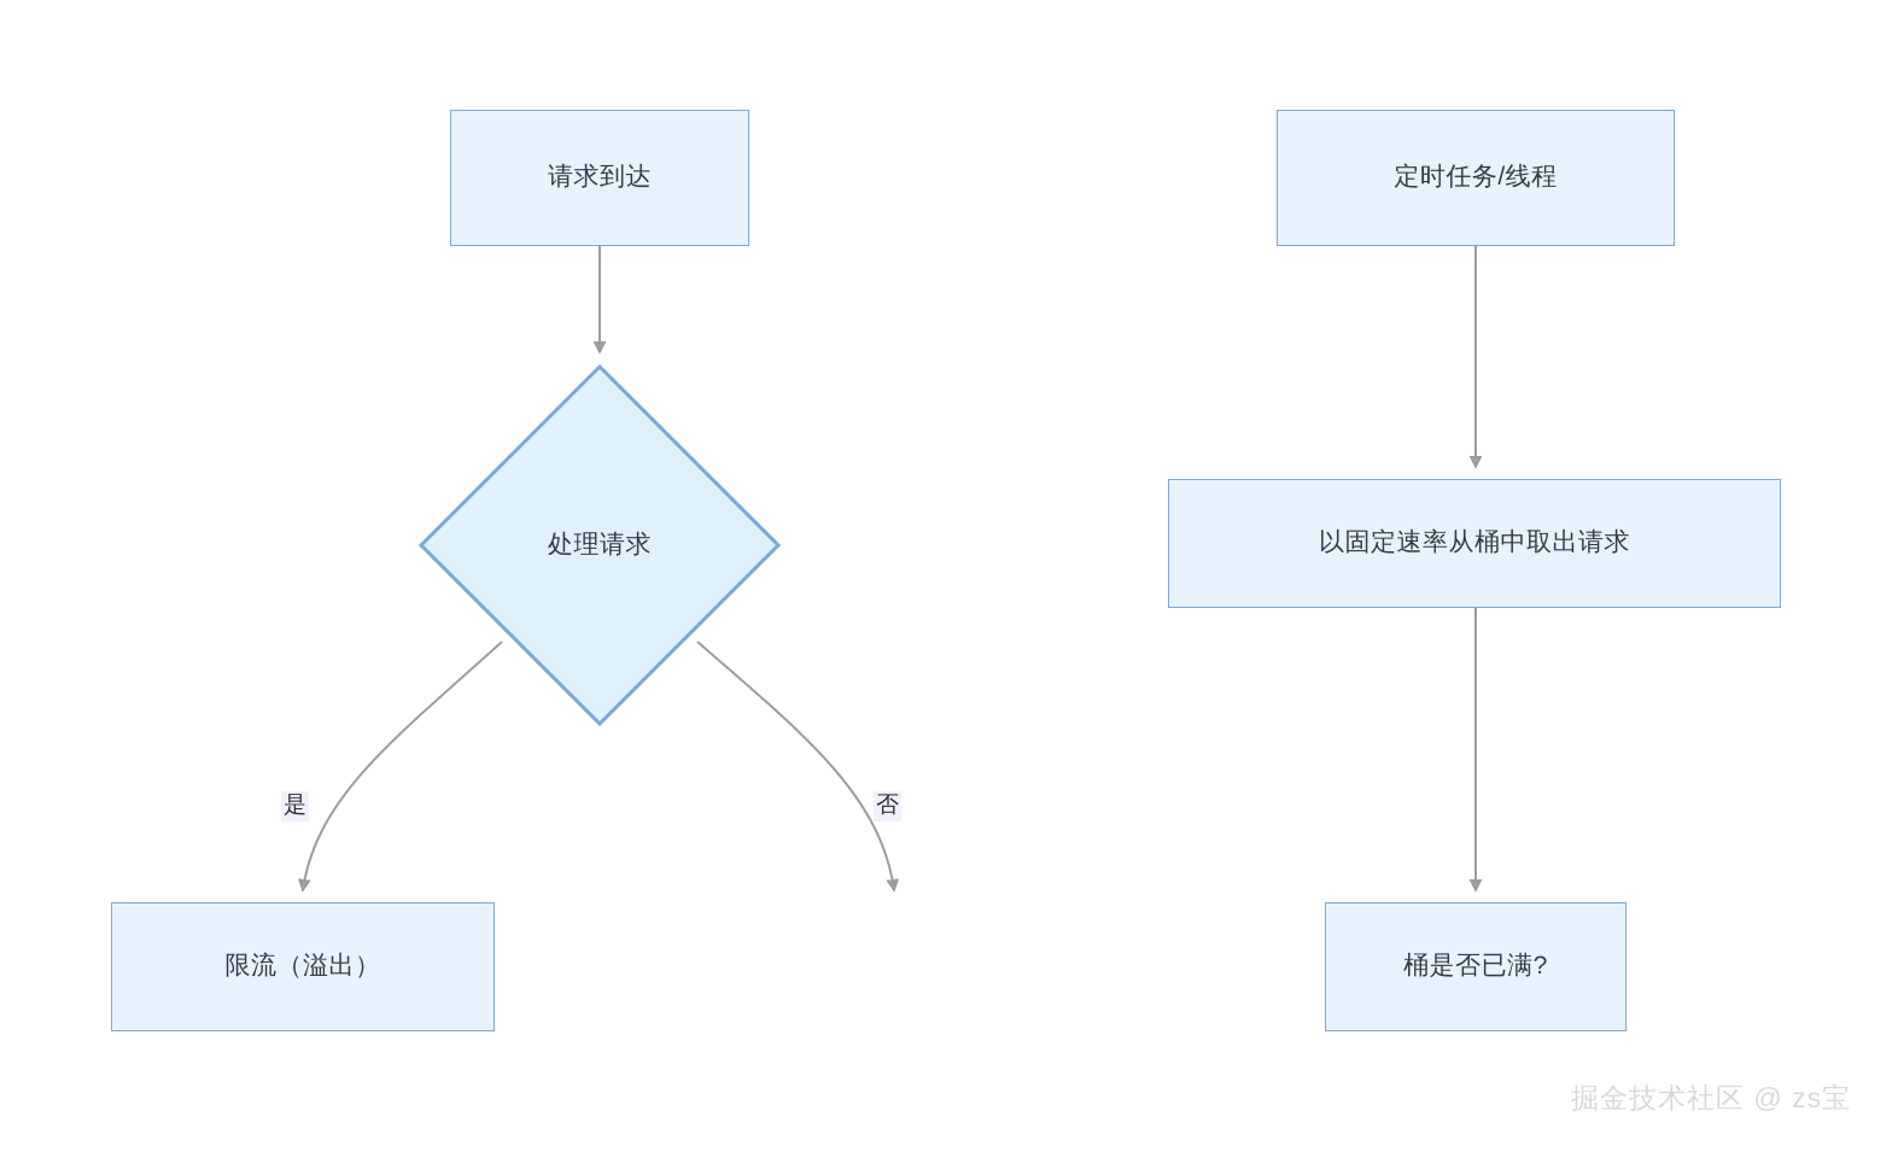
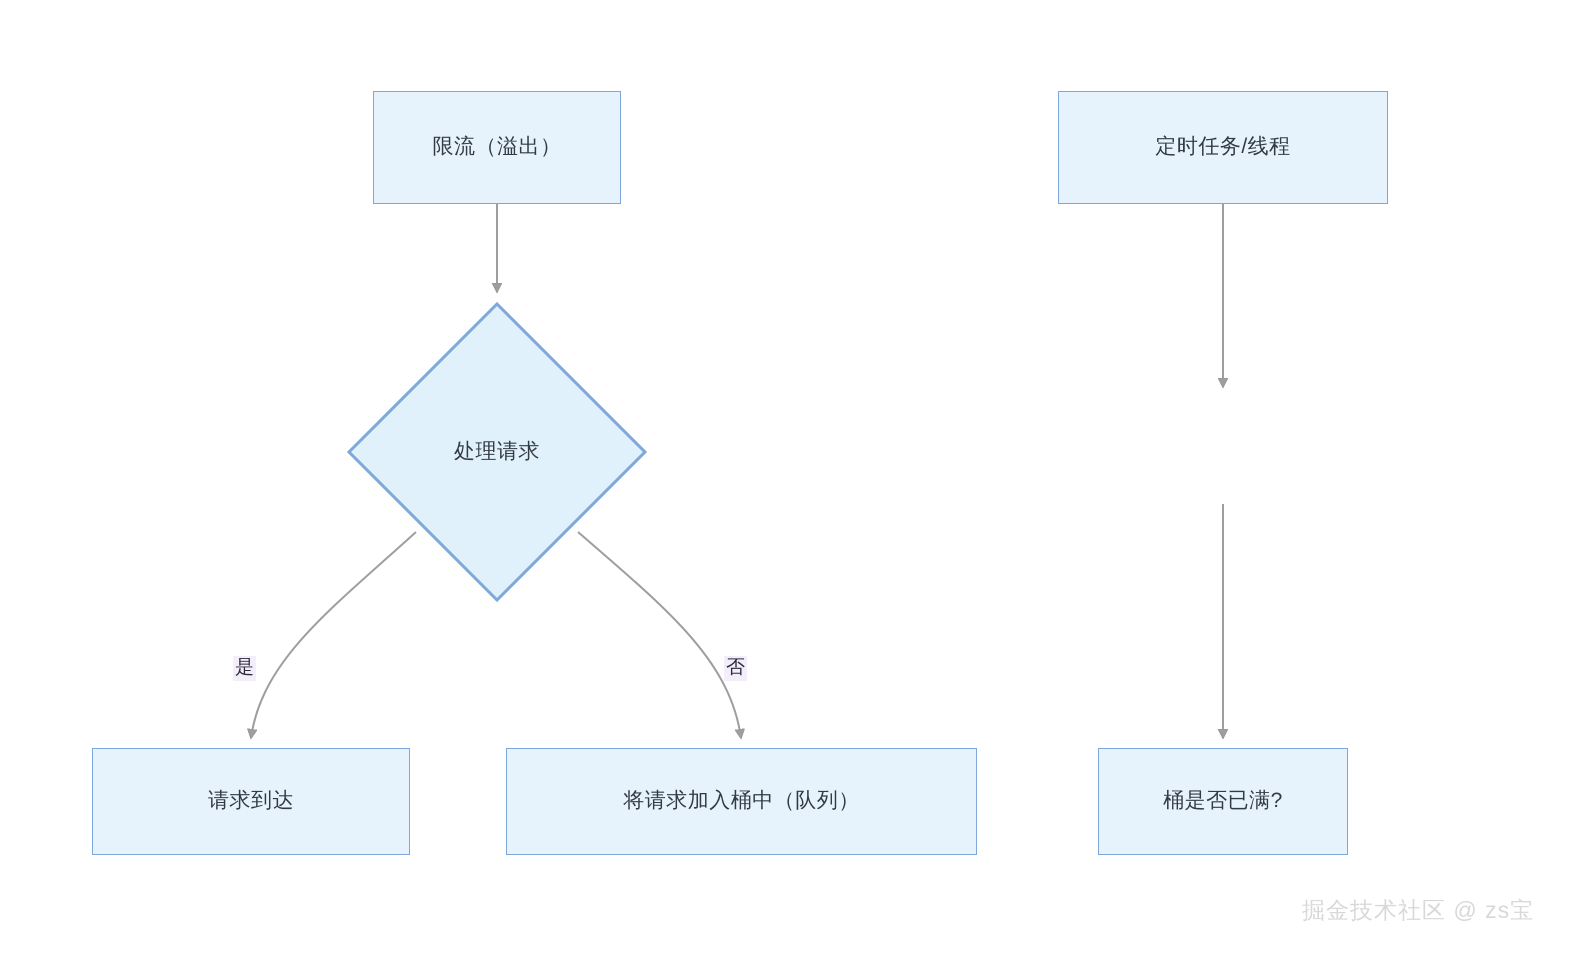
- 请求到达
+ 限流（溢出）
  处理请求
- 限流（溢出）
+ 请求到达
+ 将请求加入桶中（队列）
  定时任务/线程
- 以固定速率从桶中取出请求
  桶是否已满?
  是
  否
  掘金技术社区 @ zs宝
